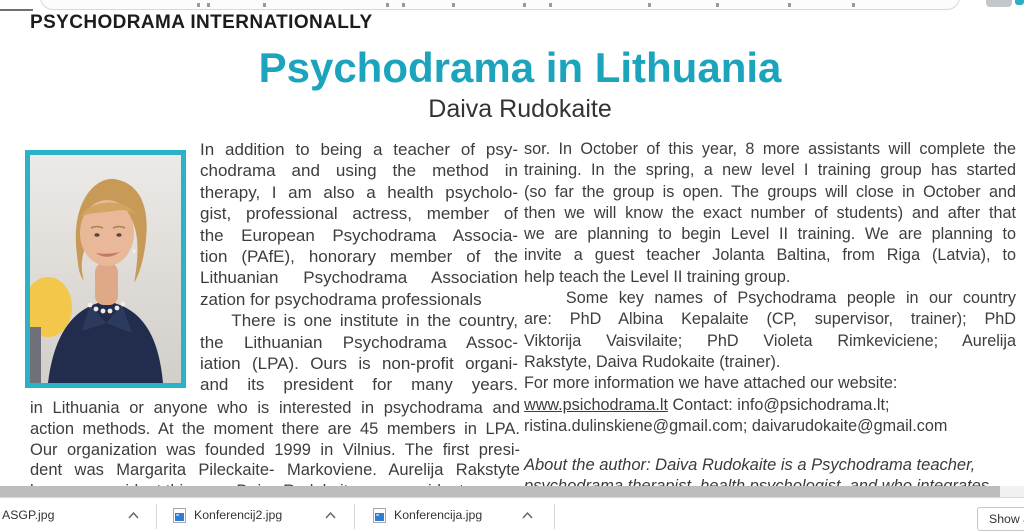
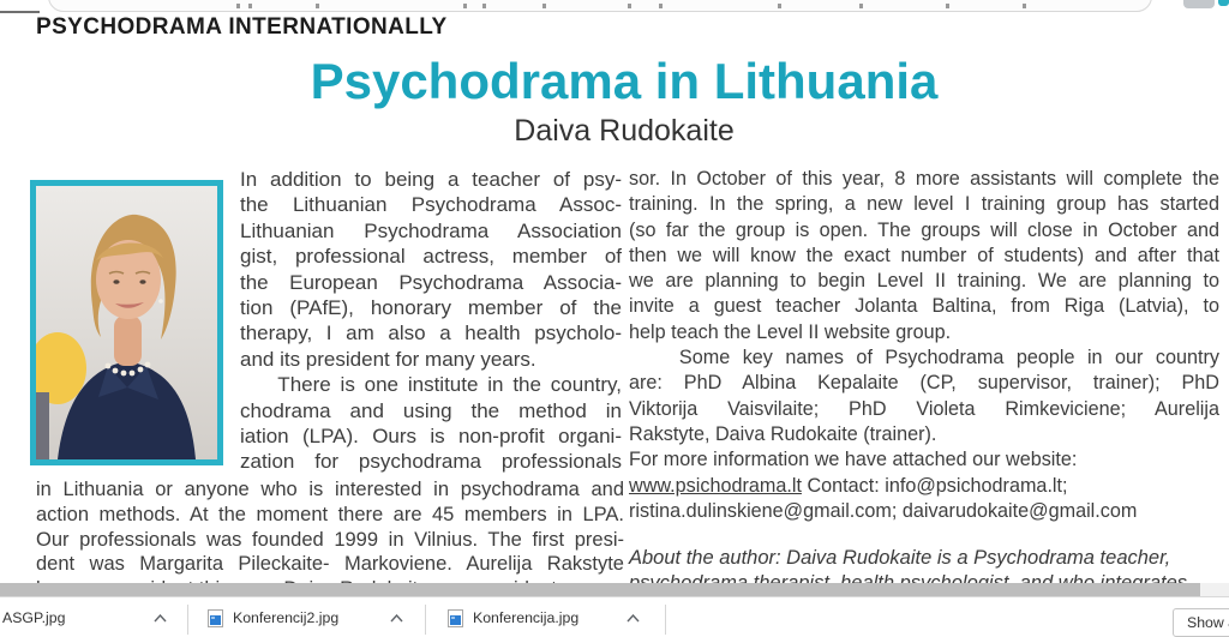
  PSYCHODRAMA INTERNATIONALLY
  Psychodrama in Lithuania
  Daiva Rudokaite
  In addition to being a teacher of psy-
- chodrama and using the method in
+ the Lithuanian Psychodrama Assoc-
- therapy, I am also a health psycholo-
+ Lithuanian Psychodrama Association
  gist, professional actress, member of
  the European Psychodrama Associa-
  tion (PAfE), honorary member of the
- Lithuanian Psychodrama Association
+ therapy, I am also a health psycholo-
- zation for psychodrama professionals
+ and its president for many years.
  There is one institute in the country,
- the Lithuanian Psychodrama Assoc-
+ chodrama and using the method in
  iation (LPA). Ours is non-profit organi-
- and its president for many years.
+ zation for psychodrama professionals
  in Lithuania or anyone who is interested in psychodrama and
  action methods. At the moment there are 45 members in LPA.
- Our organization was founded 1999 in Vilnius. The first presi-
+ Our professionals was founded 1999 in Vilnius. The first presi-
  dent was Margarita Pileckaite- Markoviene. Aurelija Rakstyte
  sor. In October of this year, 8 more assistants will complete the
  training. In the spring, a new level I training group has started
  (so far the group is open. The groups will close in October and
  then we will know the exact number of students) and after that
  we are planning to begin Level II training. We are planning to
  invite a guest teacher Jolanta Baltina, from Riga (Latvia), to
- help teach the Level II training group.
+ help teach the Level II website group.
  Some key names of Psychodrama people in our country
  are: PhD Albina Kepalaite (CP, supervisor, trainer); PhD
  Viktorija Vaisvilaite; PhD Violeta Rimkeviciene; Aurelija
  Rakstyte, Daiva Rudokaite (trainer).
  For more information we have attached our website:
  www.psichodrama.lt Contact: info@psichodrama.lt;
  ristina.dulinskiene@gmail.com; daivarudokaite@gmail.com
  About the author: Daiva Rudokaite is a Psychodrama teacher,
  ASGP.jpg
  Konferencij2.jpg
  Konferencija.jpg
